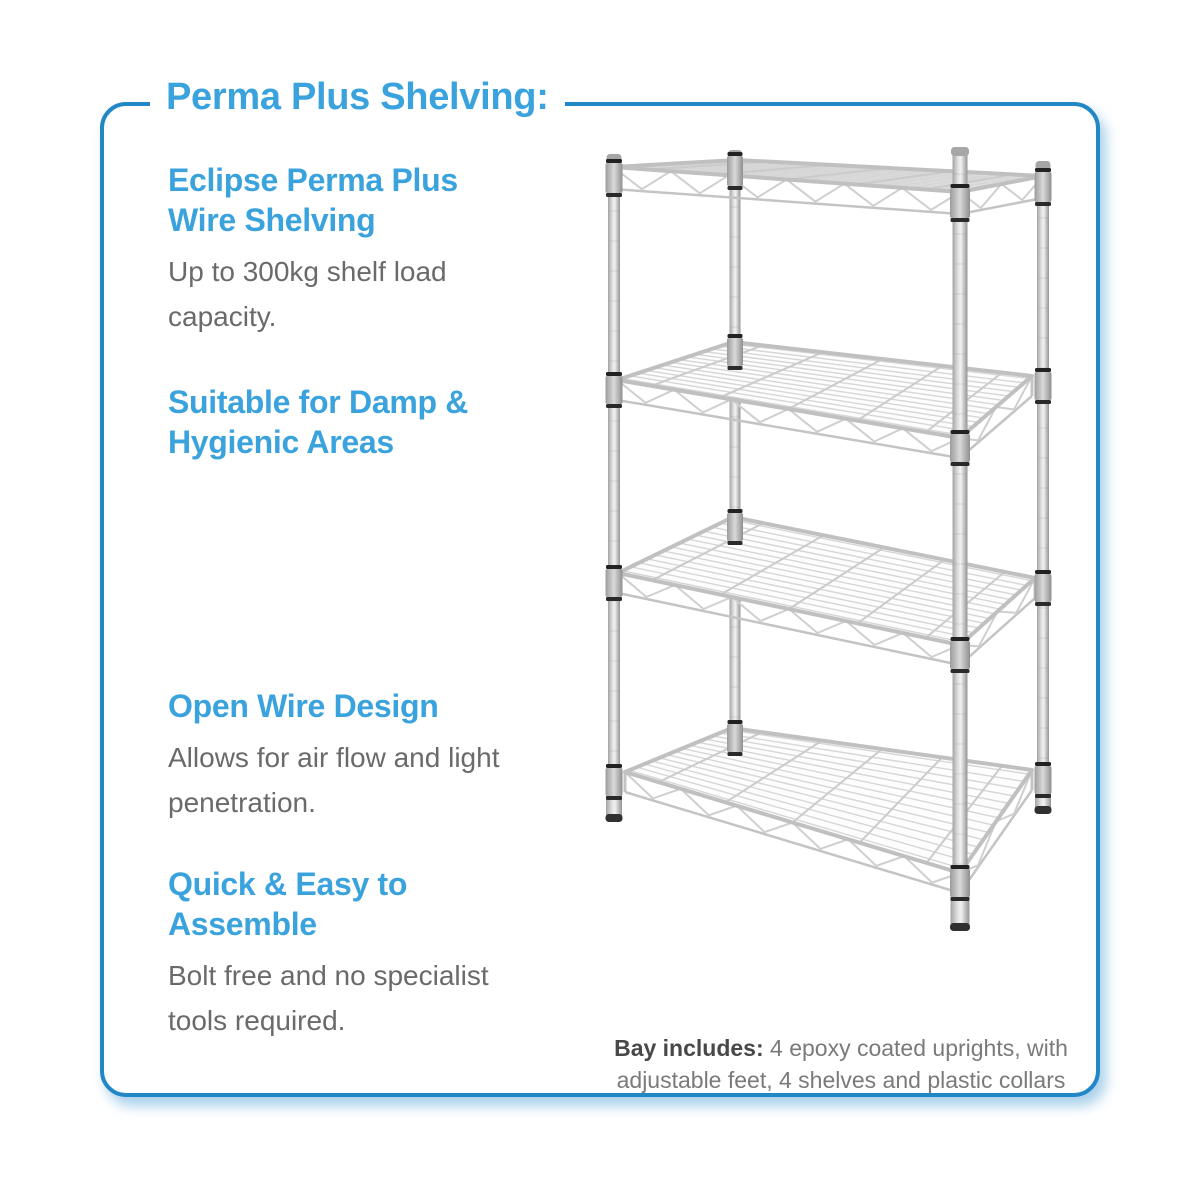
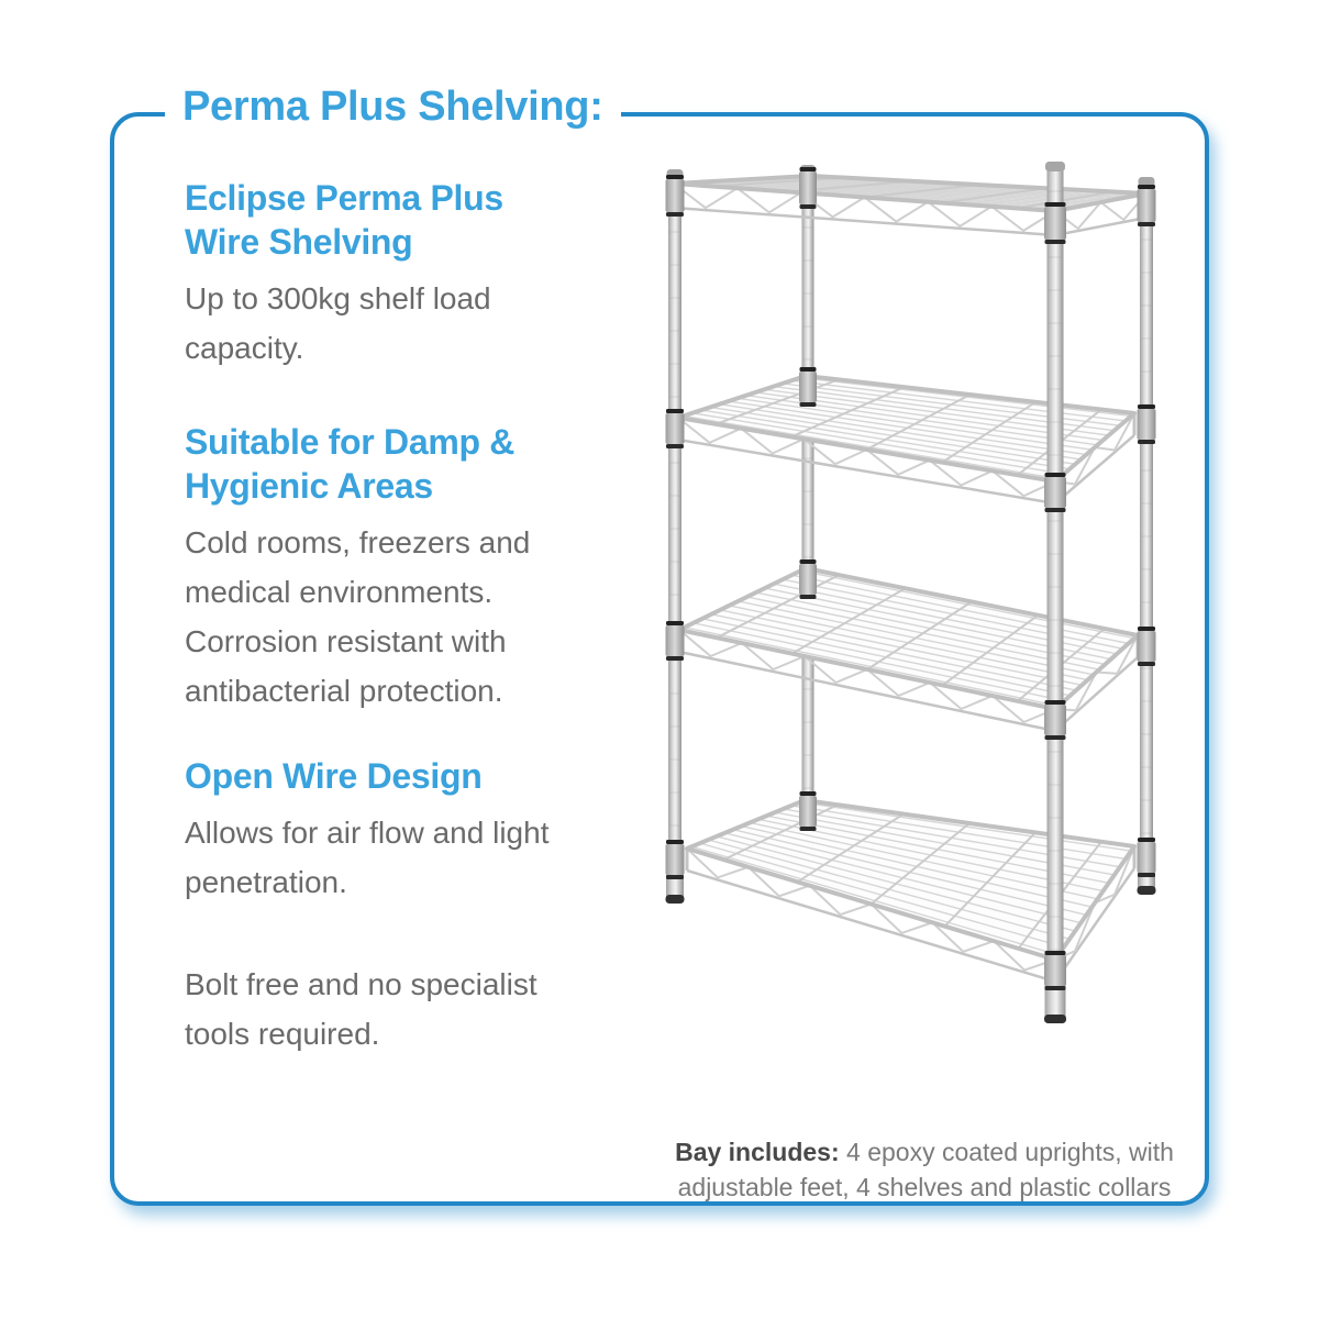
  Perma Plus Shelving:
  Eclipse Perma Plus
  Wire Shelving
  Up to 300kg shelf load
  capacity.
  Suitable for Damp &
  Hygienic Areas
+ Cold rooms, freezers and
+ medical environments.
+ Corrosion resistant with
+ antibacterial protection.
  Open Wire Design
  Allows for air flow and light
  penetration.
- Quick & Easy to
- Assemble
  Bolt free and no specialist
  tools required.
  Bay includes: 4 epoxy coated uprights, with
  adjustable feet, 4 shelves and plastic collars
